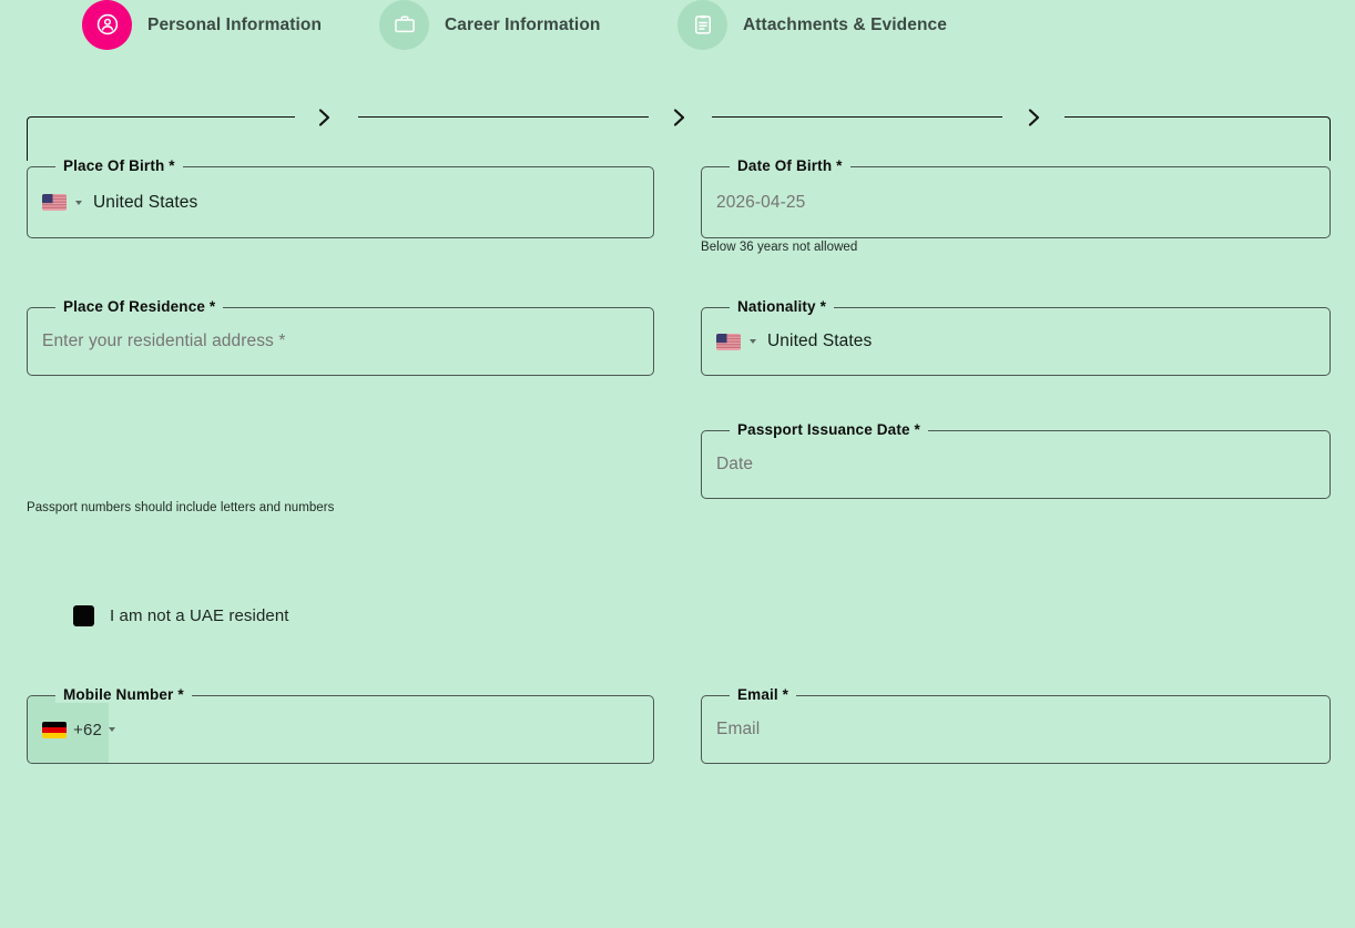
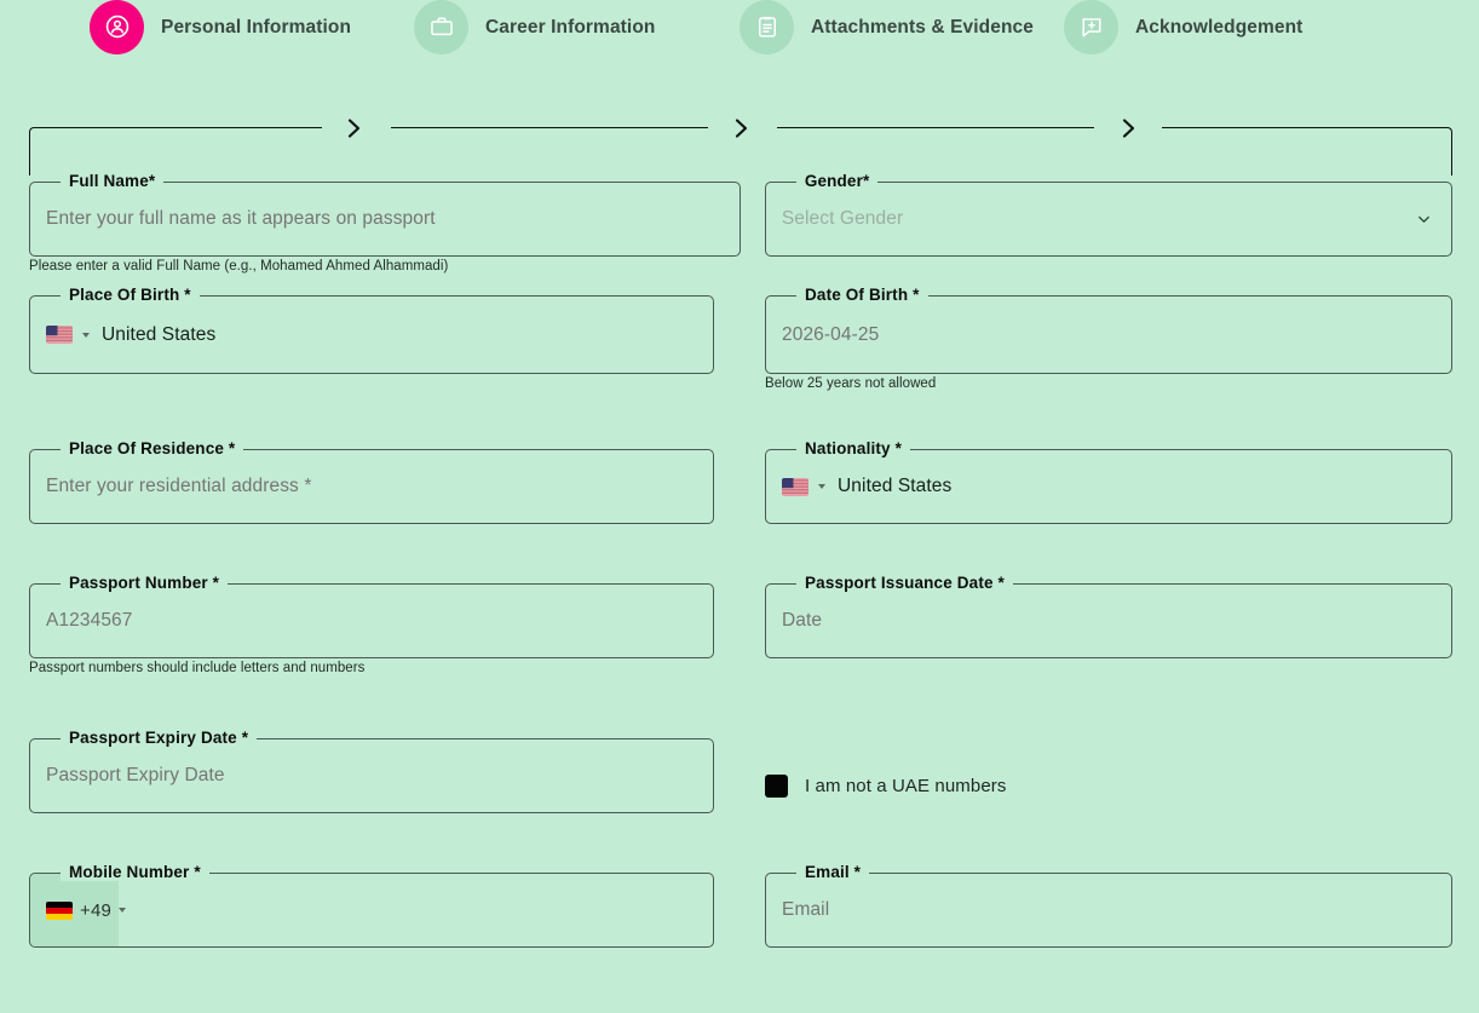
  Personal Information
  Career Information
  Attachments & Evidence
+ Acknowledgement
+ Full Name*
+ Enter your full name as it appears on passport
+ Please enter a valid Full Name (e.g., Mohamed Ahmed Alhammadi)
+ Gender*
+ Select Gender
  Place Of Birth *
  United States
  Date Of Birth *
  2026-04-25
- Below 36 years not allowed
+ Below 25 years not allowed
  Place Of Residence *
  Enter your residential address *
  Nationality *
  United States
+ Passport Number *
+ A1234567
  Passport numbers should include letters and numbers
  Passport Issuance Date *
  Date
+ Passport Expiry Date *
+ Passport Expiry Date
- I am not a UAE resident
+ I am not a UAE numbers
  Mobile Number *
- +62
+ +49
  Email *
  Email
